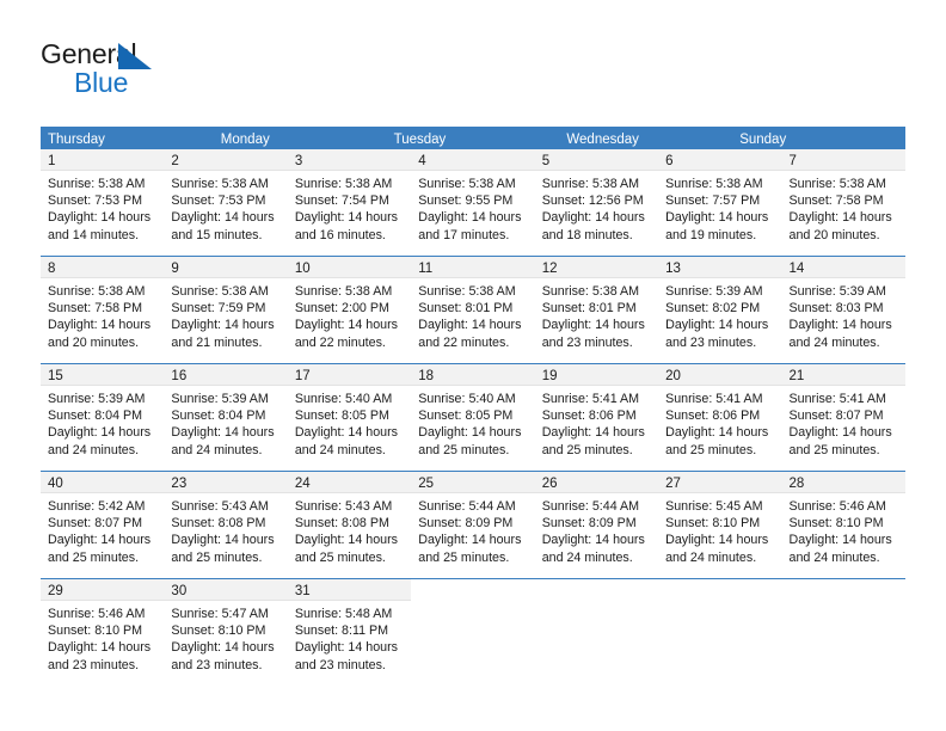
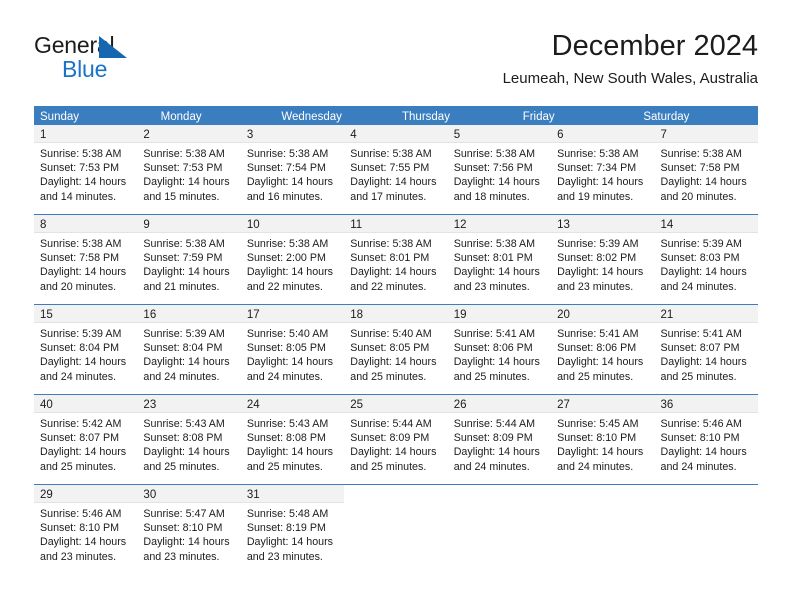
  General
  Blue
+ December 2024
+ Leumeah, New South Wales, Australia
- Thursday
+ Sunday
  Monday
- Tuesday
  Wednesday
- Sunday
+ Thursday
+ Friday
+ Saturday
  1
  Sunrise: 5:38 AM
  Sunset: 7:53 PM
  Daylight: 14 hours
  and 14 minutes.
  2
  Sunrise: 5:38 AM
  Sunset: 7:53 PM
  Daylight: 14 hours
  and 15 minutes.
  3
  Sunrise: 5:38 AM
  Sunset: 7:54 PM
  Daylight: 14 hours
  and 16 minutes.
  4
  Sunrise: 5:38 AM
- Sunset: 9:55 PM
+ Sunset: 7:55 PM
  Daylight: 14 hours
  and 17 minutes.
  5
  Sunrise: 5:38 AM
- Sunset: 12:56 PM
+ Sunset: 7:56 PM
  Daylight: 14 hours
  and 18 minutes.
  6
  Sunrise: 5:38 AM
- Sunset: 7:57 PM
+ Sunset: 7:34 PM
  Daylight: 14 hours
  and 19 minutes.
  7
  Sunrise: 5:38 AM
  Sunset: 7:58 PM
  Daylight: 14 hours
  and 20 minutes.
  8
  Sunrise: 5:38 AM
  Sunset: 7:58 PM
  Daylight: 14 hours
  and 20 minutes.
  9
  Sunrise: 5:38 AM
  Sunset: 7:59 PM
  Daylight: 14 hours
  and 21 minutes.
  10
  Sunrise: 5:38 AM
  Sunset: 2:00 PM
  Daylight: 14 hours
  and 22 minutes.
  11
  Sunrise: 5:38 AM
  Sunset: 8:01 PM
  Daylight: 14 hours
  and 22 minutes.
  12
  Sunrise: 5:38 AM
  Sunset: 8:01 PM
  Daylight: 14 hours
  and 23 minutes.
  13
  Sunrise: 5:39 AM
  Sunset: 8:02 PM
  Daylight: 14 hours
  and 23 minutes.
  14
  Sunrise: 5:39 AM
  Sunset: 8:03 PM
  Daylight: 14 hours
  and 24 minutes.
  15
  Sunrise: 5:39 AM
  Sunset: 8:04 PM
  Daylight: 14 hours
  and 24 minutes.
  16
  Sunrise: 5:39 AM
  Sunset: 8:04 PM
  Daylight: 14 hours
  and 24 minutes.
  17
  Sunrise: 5:40 AM
  Sunset: 8:05 PM
  Daylight: 14 hours
  and 24 minutes.
  18
  Sunrise: 5:40 AM
  Sunset: 8:05 PM
  Daylight: 14 hours
  and 25 minutes.
  19
  Sunrise: 5:41 AM
  Sunset: 8:06 PM
  Daylight: 14 hours
  and 25 minutes.
  20
  Sunrise: 5:41 AM
  Sunset: 8:06 PM
  Daylight: 14 hours
  and 25 minutes.
  21
  Sunrise: 5:41 AM
  Sunset: 8:07 PM
  Daylight: 14 hours
  and 25 minutes.
  40
  Sunrise: 5:42 AM
  Sunset: 8:07 PM
  Daylight: 14 hours
  and 25 minutes.
  23
  Sunrise: 5:43 AM
  Sunset: 8:08 PM
  Daylight: 14 hours
  and 25 minutes.
  24
  Sunrise: 5:43 AM
  Sunset: 8:08 PM
  Daylight: 14 hours
  and 25 minutes.
  25
  Sunrise: 5:44 AM
  Sunset: 8:09 PM
  Daylight: 14 hours
  and 25 minutes.
  26
  Sunrise: 5:44 AM
  Sunset: 8:09 PM
  Daylight: 14 hours
  and 24 minutes.
  27
  Sunrise: 5:45 AM
  Sunset: 8:10 PM
  Daylight: 14 hours
  and 24 minutes.
- 28
+ 36
  Sunrise: 5:46 AM
  Sunset: 8:10 PM
  Daylight: 14 hours
  and 24 minutes.
  29
  Sunrise: 5:46 AM
  Sunset: 8:10 PM
  Daylight: 14 hours
  and 23 minutes.
  30
  Sunrise: 5:47 AM
  Sunset: 8:10 PM
  Daylight: 14 hours
  and 23 minutes.
  31
  Sunrise: 5:48 AM
- Sunset: 8:11 PM
+ Sunset: 8:19 PM
  Daylight: 14 hours
  and 23 minutes.
